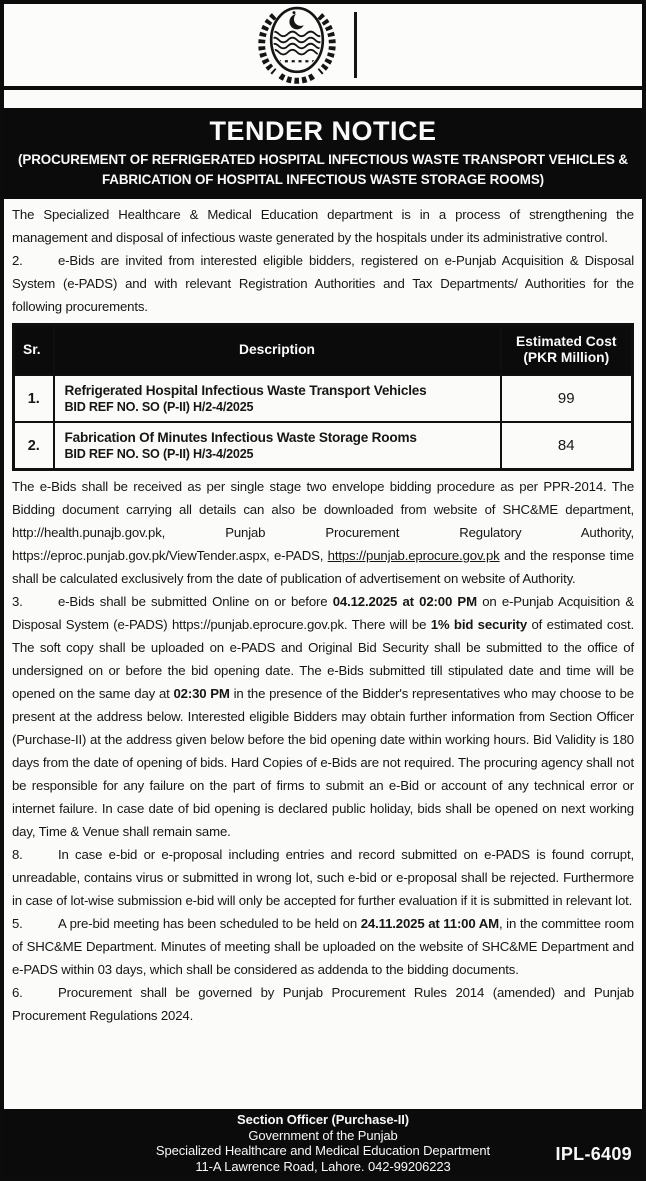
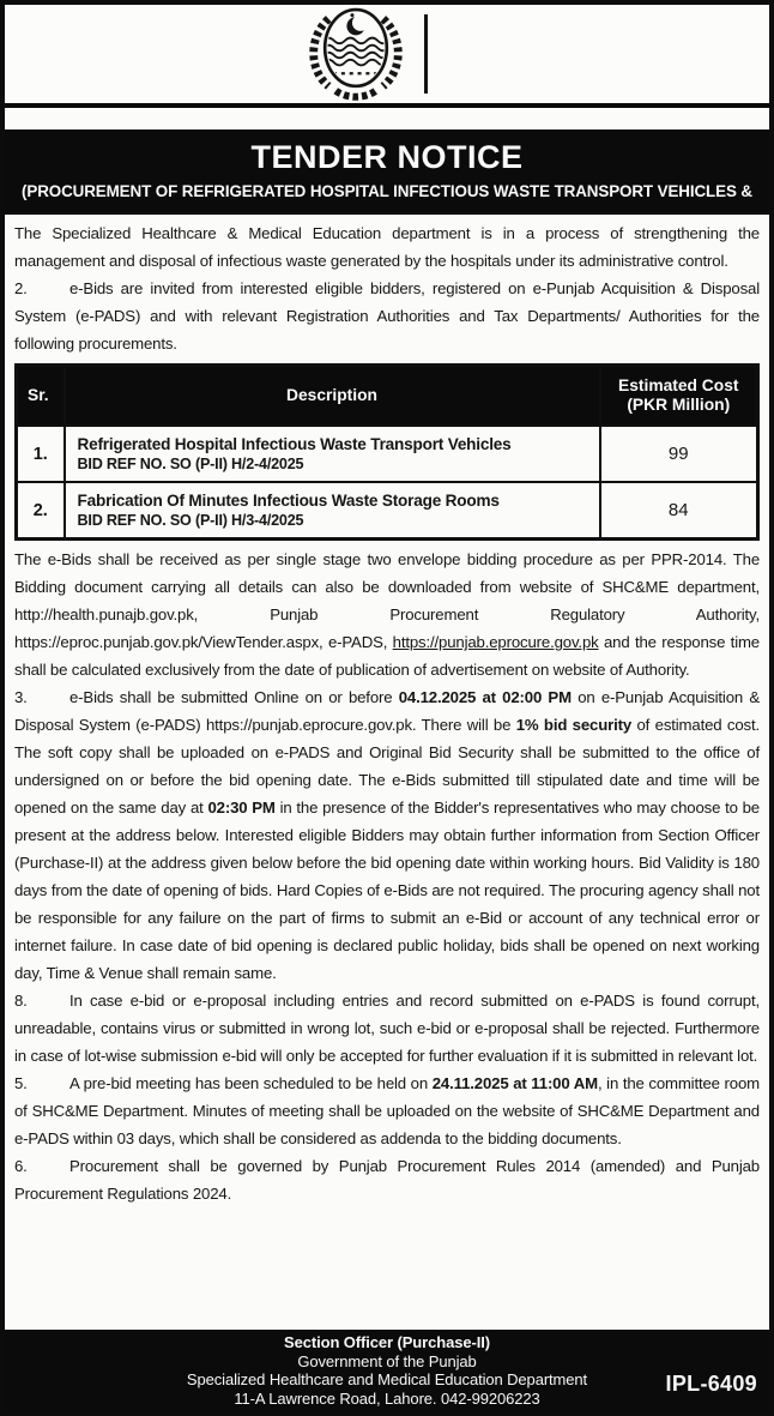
  TENDER NOTICE
  (PROCUREMENT OF REFRIGERATED HOSPITAL INFECTIOUS WASTE TRANSPORT VEHICLES &
- FABRICATION OF HOSPITAL INFECTIOUS WASTE STORAGE ROOMS)
  The Specialized Healthcare & Medical Education department is in a process of strengthening the management and disposal of infectious waste generated by the hospitals under its administrative control.
  2. e-Bids are invited from interested eligible bidders, registered on e-Punjab Acquisition & Disposal System (e-PADS) and with relevant Registration Authorities and Tax Departments/ Authorities for the following procurements.
  Sr.	Description	Estimated Cost (PKR Million)
  1.	Refrigerated Hospital Infectious Waste Transport Vehicles BID REF NO. SO (P-II) H/2-4/2025	99
  2.	Fabrication Of Minutes Infectious Waste Storage Rooms BID REF NO. SO (P-II) H/3-4/2025	84
  The e-Bids shall be received as per single stage two envelope bidding procedure as per PPR-2014. The Bidding document carrying all details can also be downloaded from website of SHC&ME department, http://health.punajb.gov.pk, Punjab Procurement Regulatory Authority, https://eproc.punjab.gov.pk/ViewTender.aspx, e-PADS, https://punjab.eprocure.gov.pk and the response time shall be calculated exclusively from the date of publication of advertisement on website of Authority.
  3. e-Bids shall be submitted Online on or before 04.12.2025 at 02:00 PM on e-Punjab Acquisition & Disposal System (e-PADS) https://punjab.eprocure.gov.pk. There will be 1% bid security of estimated cost. The soft copy shall be uploaded on e-PADS and Original Bid Security shall be submitted to the office of undersigned on or before the bid opening date. The e-Bids submitted till stipulated date and time will be opened on the same day at 02:30 PM in the presence of the Bidder's representatives who may choose to be present at the address below. Interested eligible Bidders may obtain further information from Section Officer (Purchase-II) at the address given below before the bid opening date within working hours. Bid Validity is 180 days from the date of opening of bids. Hard Copies of e-Bids are not required. The procuring agency shall not be responsible for any failure on the part of firms to submit an e-Bid or account of any technical error or internet failure. In case date of bid opening is declared public holiday, bids shall be opened on next working day, Time & Venue shall remain same.
  8. In case e-bid or e-proposal including entries and record submitted on e-PADS is found corrupt, unreadable, contains virus or submitted in wrong lot, such e-bid or e-proposal shall be rejected. Furthermore in case of lot-wise submission e-bid will only be accepted for further evaluation if it is submitted in relevant lot.
  5. A pre-bid meeting has been scheduled to be held on 24.11.2025 at 11:00 AM, in the committee room of SHC&ME Department. Minutes of meeting shall be uploaded on the website of SHC&ME Department and e-PADS within 03 days, which shall be considered as addenda to the bidding documents.
  6. Procurement shall be governed by Punjab Procurement Rules 2014 (amended) and Punjab Procurement Regulations 2024.
  Section Officer (Purchase-II)
  Government of the Punjab
  Specialized Healthcare and Medical Education Department
  11-A Lawrence Road, Lahore. 042-99206223
  IPL-6409
